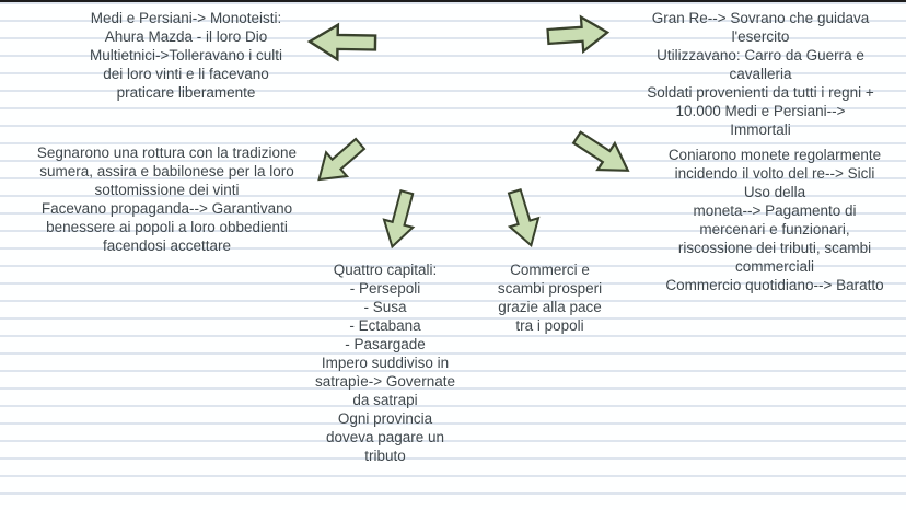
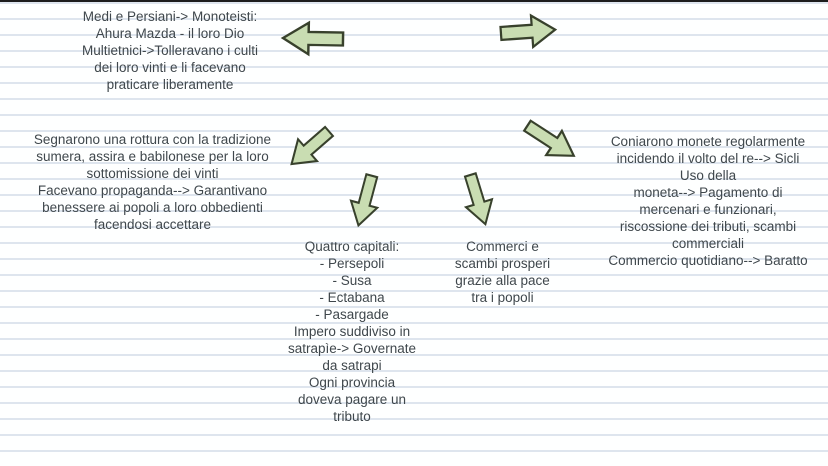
  Medi e Persiani-> Monoteisti:
  Ahura Mazda - il loro Dio
  Multietnici->Tolleravano i culti
  dei loro vinti e li facevano
  praticare liberamente
- Gran Re--> Sovrano che guidava
- l'esercito
- Utilizzavano: Carro da Guerra e
- cavalleria
- Soldati provenienti da tutti i regni +
- 10.000 Medi e Persiani-->
- Immortali
  Segnarono una rottura con la tradizione
  sumera, assira e babilonese per la loro
  sottomissione dei vinti
  Facevano propaganda--> Garantivano
  benessere ai popoli a loro obbedienti
  facendosi accettare
  Coniarono monete regolarmente
  incidendo il volto del re--> Sicli
  Uso della
  moneta--> Pagamento di
  mercenari e funzionari,
  riscossione dei tributi, scambi
  commerciali
  Commercio quotidiano--> Baratto
  Quattro capitali:
  - Persepoli
  - Susa
  - Ectabana
  - Pasargade
  Impero suddiviso in
  satrapìe-> Governate
  da satrapi
  Ogni provincia
  doveva pagare un
  tributo
  Commerci e
  scambi prosperi
  grazie alla pace
  tra i popoli
